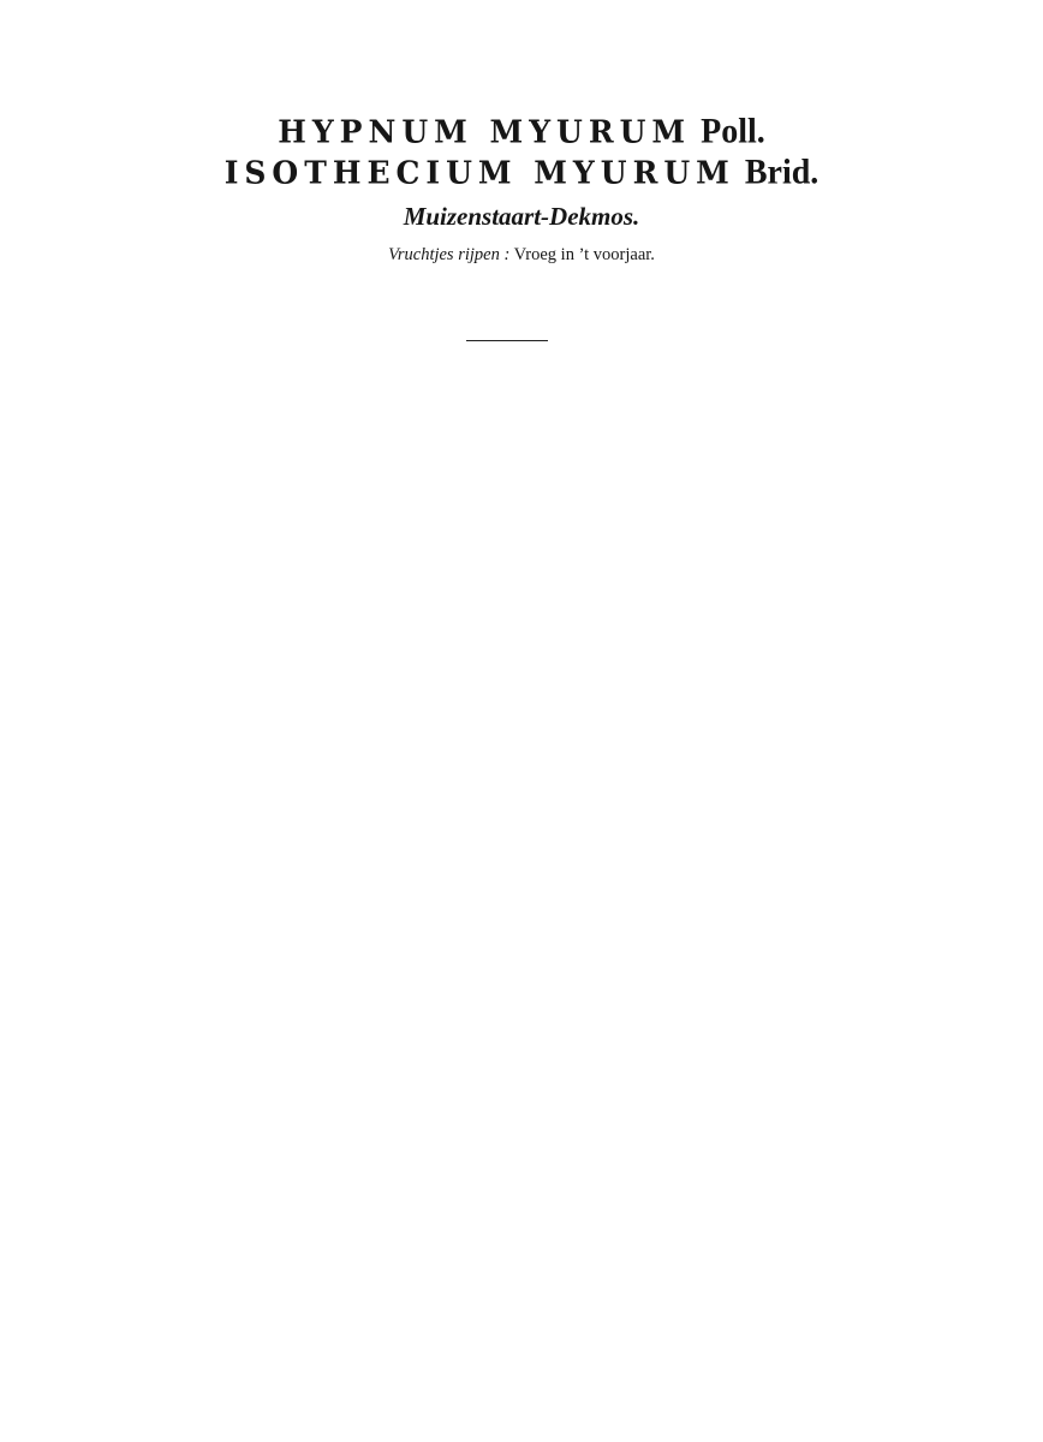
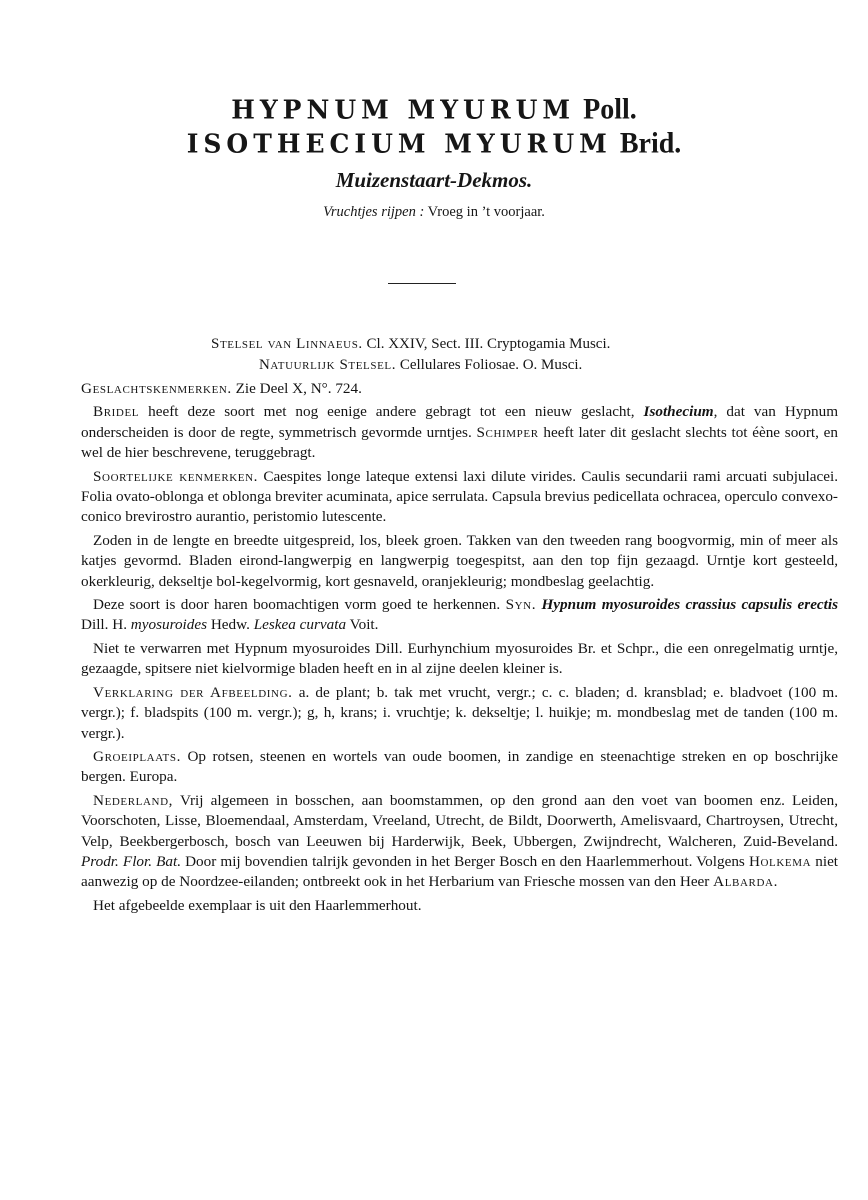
  HYPNUM MYURUM Poll.
  ISOTHECIUM MYURUM Brid.
  Muizenstaart-Dekmos.
  Vruchtjes rijpen : Vroeg in ’t voorjaar.
+ Stelsel van Linnaeus. Cl. XXIV, Sect. III. Cryptogamia Musci.
+ Natuurlijk Stelsel. Cellulares Foliosae. O. Musci.
+ Geslachtskenmerken. Zie Deel X, N°. 724.
+ Bridel heeft deze soort met nog eenige andere gebragt tot een nieuw geslacht, Isothecium, dat van Hypnum onderscheiden is door de regte, symmetrisch gevormde urntjes. Schimper heeft later dit geslacht slechts tot éène soort, en wel de hier beschrevene, teruggebragt.
+ Soortelijke kenmerken. Caespites longe lateque extensi laxi dilute virides. Caulis secundarii rami arcuati subjulacei. Folia ovato-oblonga et oblonga breviter acuminata, apice serrulata. Capsula brevius pedicellata ochracea, operculo convexo-conico brevirostro aurantio, peristomio lutescente.
+ Zoden in de lengte en breedte uitgespreid, los, bleek groen. Takken van den tweeden rang boogvormig, min of meer als katjes gevormd. Bladen eirond-langwerpig en langwerpig toegespitst, aan den top fijn gezaagd. Urntje kort gesteeld, okerkleurig, dekseltje bol-kegelvormig, kort gesnaveld, oranjekleurig; mondbeslag geelachtig.
+ Deze soort is door haren boomachtigen vorm goed te herkennen. Syn. Hypnum myosuroides crassius capsulis erectis Dill. H. myosuroides Hedw. Leskea curvata Voit.
+ Niet te verwarren met Hypnum myosuroides Dill. Eurhynchium myosuroides Br. et Schpr., die een onregelmatig urntje, gezaagde, spitsere niet kielvormige bladen heeft en in al zijne deelen kleiner is.
+ Verklaring der Afbeelding. a. de plant; b. tak met vrucht, vergr.; c. c. bladen; d. kransblad; e. bladvoet (100 m. vergr.); f. bladspits (100 m. vergr.); g, h, krans; i. vruchtje; k. dekseltje; l. huikje; m. mondbeslag met de tanden (100 m. vergr.).
+ Groeiplaats. Op rotsen, steenen en wortels van oude boomen, in zandige en steenachtige streken en op boschrijke bergen. Europa.
+ Nederland, Vrij algemeen in bosschen, aan boomstammen, op den grond aan den voet van boomen enz. Leiden, Voorschoten, Lisse, Bloemendaal, Amsterdam, Vreeland, Utrecht, de Bildt, Doorwerth, Amelisvaard, Chartroysen, Utrecht, Velp, Beekbergerbosch, bosch van Leeuwen bij Harderwijk, Beek, Ubbergen, Zwijndrecht, Walcheren, Zuid-Beveland. Prodr. Flor. Bat. Door mij bovendien talrijk gevonden in het Berger Bosch en den Haarlemmerhout. Volgens Holkema niet aanwezig op de Noordzee-eilanden; ontbreekt ook in het Herbarium van Friesche mossen van den Heer Albarda.
+ Het afgebeelde exemplaar is uit den Haarlemmerhout.
